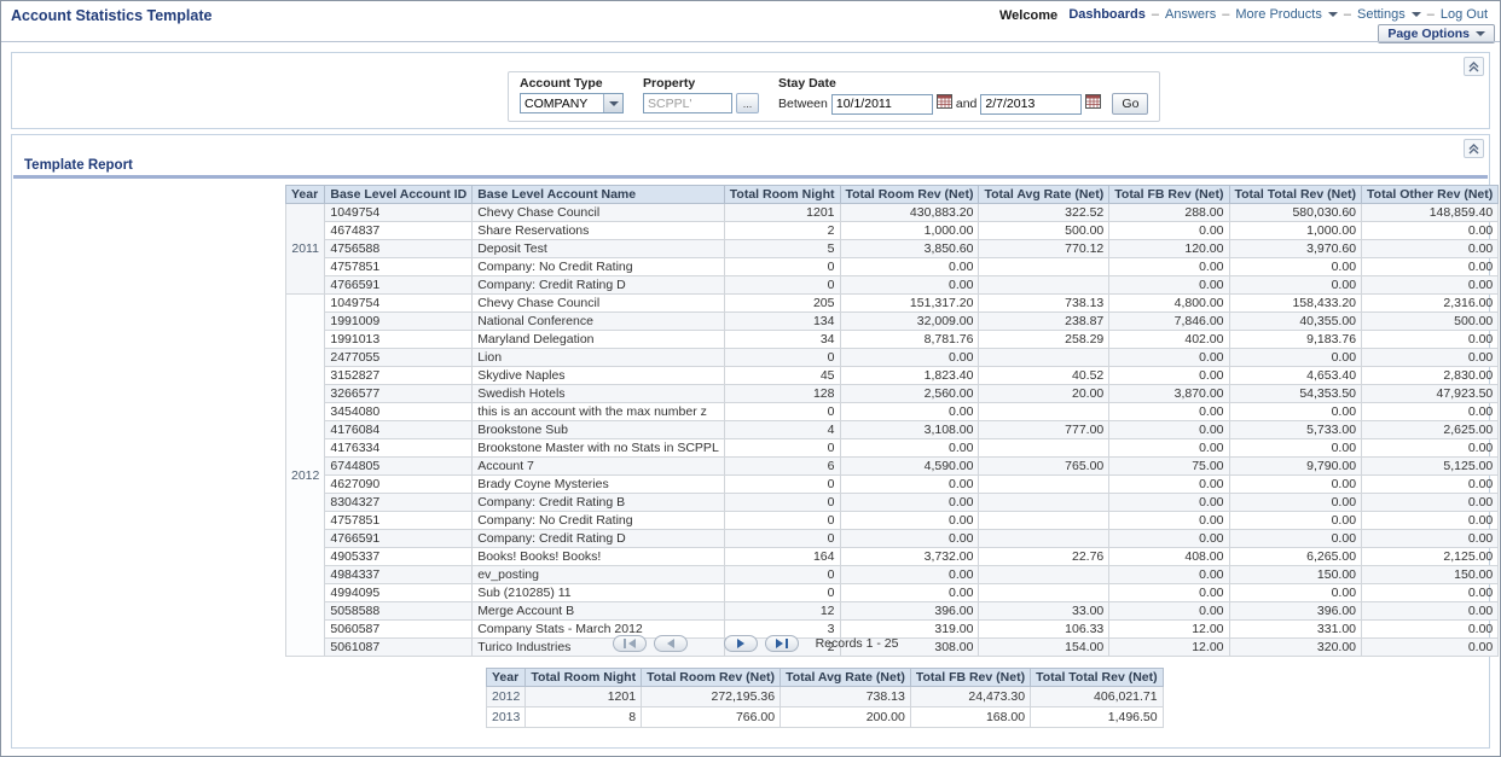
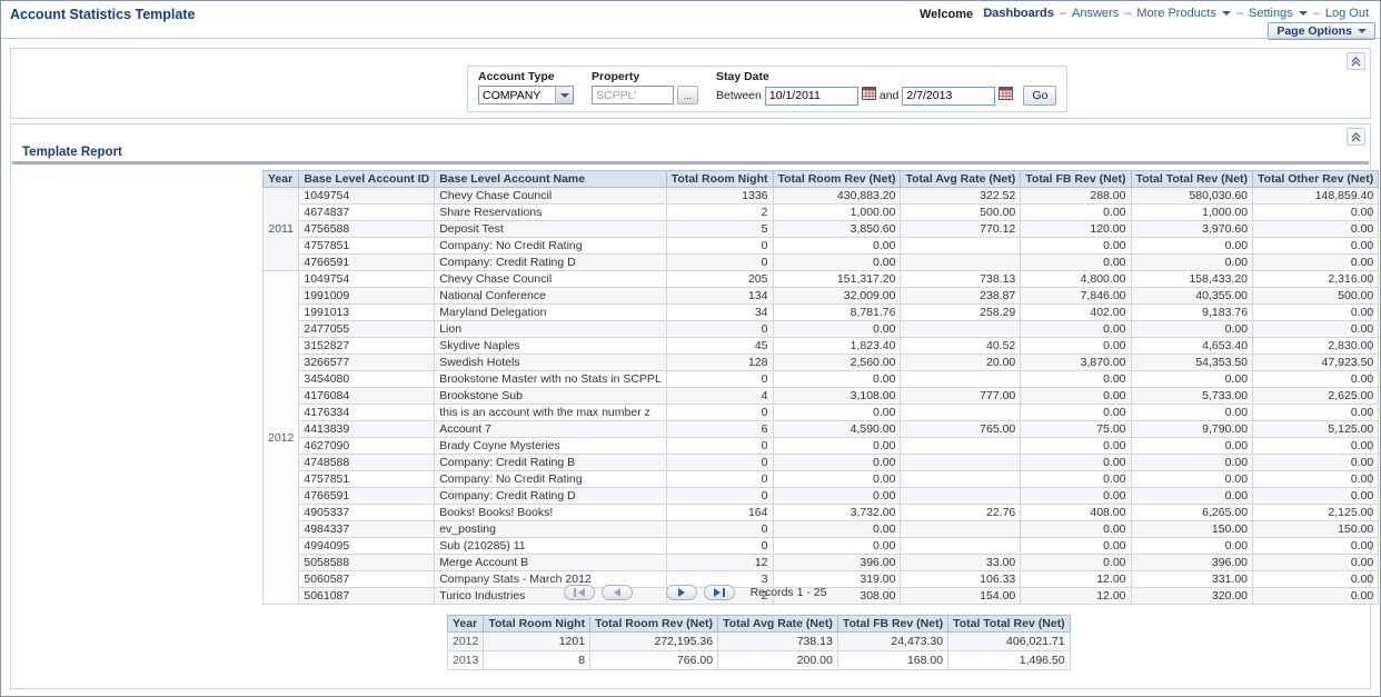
  Account Statistics Template
  Welcome
  Dashboards
  –
  Answers
  –
  More Products
  –
  Settings
  –
  Log Out
  Page Options
  Account Type
  COMPANY
  Property
  SCPPL'
  ...
  Stay Date
  Between
  10/1/2011
  and
  2/7/2013
  Go
  Template Report
  Year	Base Level Account ID	Base Level Account Name	Total Room Night	Total Room Rev (Net)	Total Avg Rate (Net)	Total FB Rev (Net)	Total Total Rev (Net)	Total Other Rev (Net)
- 2011	1049754	Chevy Chase Council	1201	430,883.20	322.52	288.00	580,030.60	148,859.40
+ 2011	1049754	Chevy Chase Council	1336	430,883.20	322.52	288.00	580,030.60	148,859.40
  4674837	Share Reservations	2	1,000.00	500.00	0.00	1,000.00	0.00
  4756588	Deposit Test	5	3,850.60	770.12	120.00	3,970.60	0.00
  4757851	Company: No Credit Rating	0	0.00		0.00	0.00	0.00
  4766591	Company: Credit Rating D	0	0.00		0.00	0.00	0.00
  2012	1049754	Chevy Chase Council	205	151,317.20	738.13	4,800.00	158,433.20	2,316.00
  1991009	National Conference	134	32,009.00	238.87	7,846.00	40,355.00	500.00
  1991013	Maryland Delegation	34	8,781.76	258.29	402.00	9,183.76	0.00
  2477055	Lion	0	0.00		0.00	0.00	0.00
  3152827	Skydive Naples	45	1,823.40	40.52	0.00	4,653.40	2,830.00
  3266577	Swedish Hotels	128	2,560.00	20.00	3,870.00	54,353.50	47,923.50
- 3454080	this is an account with the max number z	0	0.00		0.00	0.00	0.00
+ 3454080	Brookstone Master with no Stats in SCPPL	0	0.00		0.00	0.00	0.00
  4176084	Brookstone Sub	4	3,108.00	777.00	0.00	5,733.00	2,625.00
- 4176334	Brookstone Master with no Stats in SCPPL	0	0.00		0.00	0.00	0.00
+ 4176334	this is an account with the max number z	0	0.00		0.00	0.00	0.00
- 6744805	Account 7	6	4,590.00	765.00	75.00	9,790.00	5,125.00
+ 4413839	Account 7	6	4,590.00	765.00	75.00	9,790.00	5,125.00
  4627090	Brady Coyne Mysteries	0	0.00		0.00	0.00	0.00
- 8304327	Company: Credit Rating B	0	0.00		0.00	0.00	0.00
+ 4748588	Company: Credit Rating B	0	0.00		0.00	0.00	0.00
  4757851	Company: No Credit Rating	0	0.00		0.00	0.00	0.00
  4766591	Company: Credit Rating D	0	0.00		0.00	0.00	0.00
  4905337	Books! Books! Books!	164	3,732.00	22.76	408.00	6,265.00	2,125.00
  4984337	ev_posting	0	0.00		0.00	150.00	150.00
  4994095	Sub (210285) 11	0	0.00		0.00	0.00	0.00
  5058588	Merge Account B	12	396.00	33.00	0.00	396.00	0.00
  5060587	Company Stats - March 2012	3	319.00	106.33	12.00	331.00	0.00
  5061087	Turico Industries	2	308.00	154.00	12.00	320.00	0.00
  Records 1 - 25
  Year	Total Room Night	Total Room Rev (Net)	Total Avg Rate (Net)	Total FB Rev (Net)	Total Total Rev (Net)
  2012	1201	272,195.36	738.13	24,473.30	406,021.71
  2013	8	766.00	200.00	168.00	1,496.50
